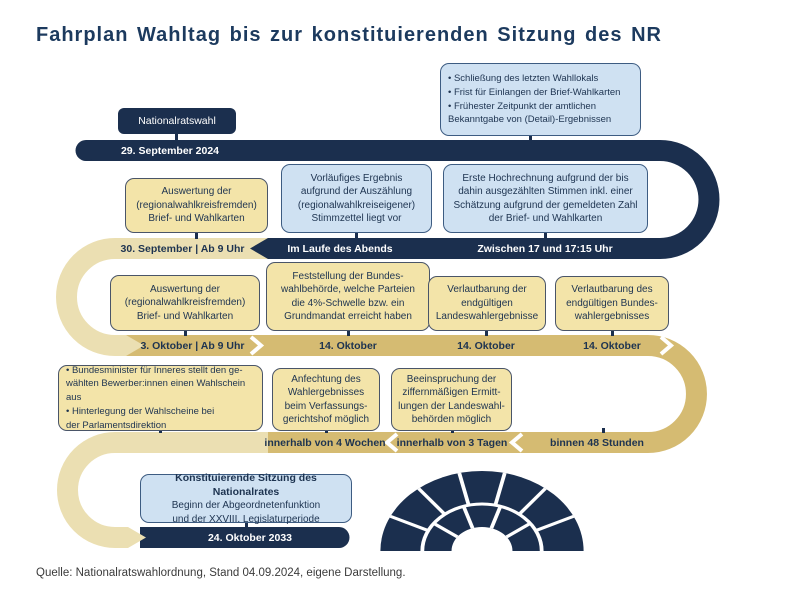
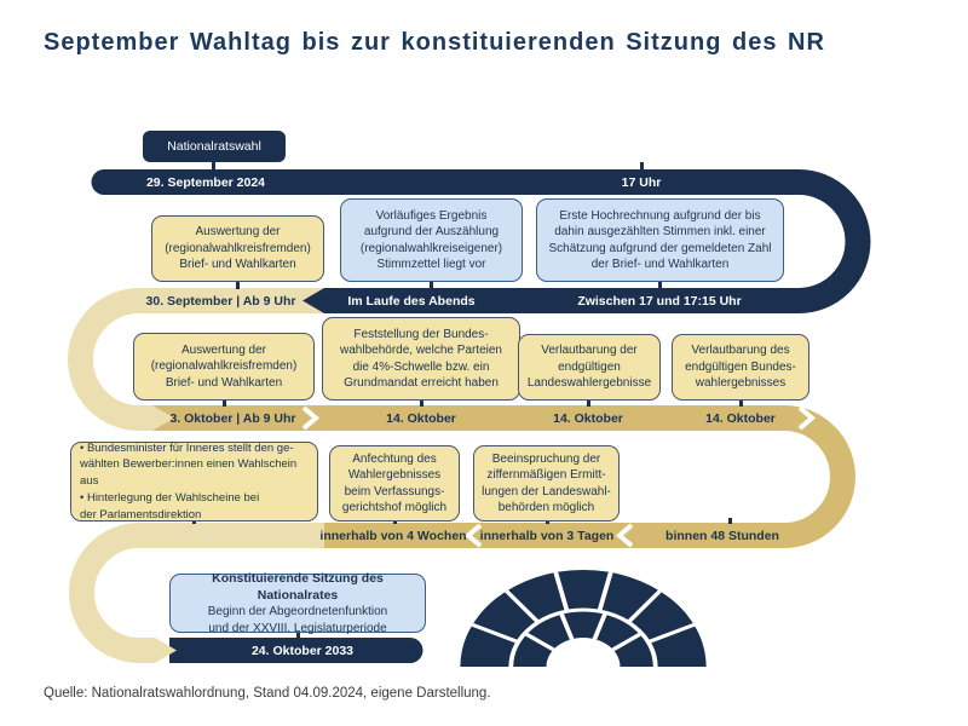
- Fahrplan Wahltag bis zur konstituierenden Sitzung des NR
+ September Wahltag bis zur konstituierenden Sitzung des NR
  Nationalratswahl
- • Schließung des letzten Wahllokals
- • Frist für Einlangen der Brief-Wahlkarten
- • Frühester Zeitpunkt der amtlichen
- Bekanntgabe von (Detail)-Ergebnissen
  Auswertung der
  (regionalwahlkreisfremden)
  Brief- und Wahlkarten
  Vorläufiges Ergebnis
  aufgrund der Auszählung
  (regionalwahlkreiseigener)
  Stimmzettel liegt vor
  Erste Hochrechnung aufgrund der bis
  dahin ausgezählten Stimmen inkl. einer
  Schätzung aufgrund der gemeldeten Zahl
  der Brief- und Wahlkarten
  Auswertung der
  (regionalwahlkreisfremden)
  Brief- und Wahlkarten
  Feststellung der Bundes-
  wahlbehörde, welche Parteien
  die 4%-Schwelle bzw. ein
  Grundmandat erreicht haben
  Verlautbarung der
  endgültigen
  Landeswahlergebnisse
  Verlautbarung des
  endgültigen Bundes-
  wahlergebnisses
  • Bundesminister für Inneres stellt den ge-
  wählten Bewerber:innen einen Wahlschein aus
  • Hinterlegung der Wahlscheine bei
  der Parlamentsdirektion
  Anfechtung des
  Wahlergebnisses
  beim Verfassungs-
  gerichtshof möglich
  Beeinspruchung der
  ziffernmäßigen Ermitt-
  lungen der Landeswahl-
  behörden möglich
  Konstituierende Sitzung des Nationalrates
  Beginn der Abgeordnetenfunktion
  und der XXVIII. Legislaturperiode
  29. September 2024
+ 17 Uhr
  30. September | Ab 9 Uhr
  Im Laufe des Abends
  Zwischen 17 und 17:15 Uhr
  3. Oktober | Ab 9 Uhr
  14. Oktober
  14. Oktober
  14. Oktober
  innerhalb von 4 Wochen
  innerhalb von 3 Tagen
  binnen 48 Stunden
  24. Oktober 2033
  Quelle: Nationalratswahlordnung, Stand 04.09.2024, eigene Darstellung.
